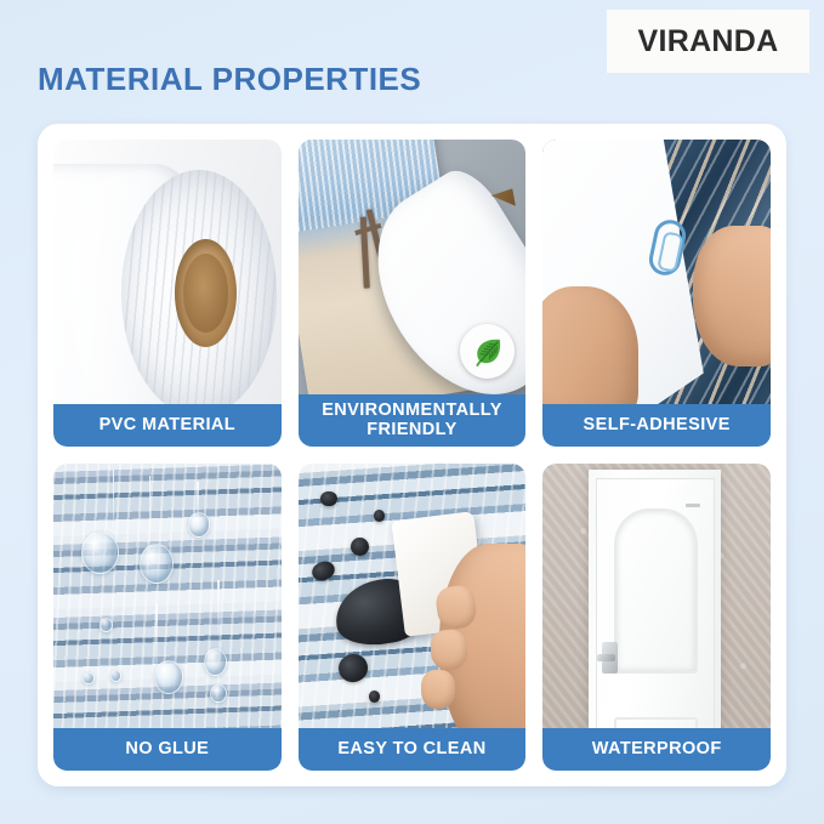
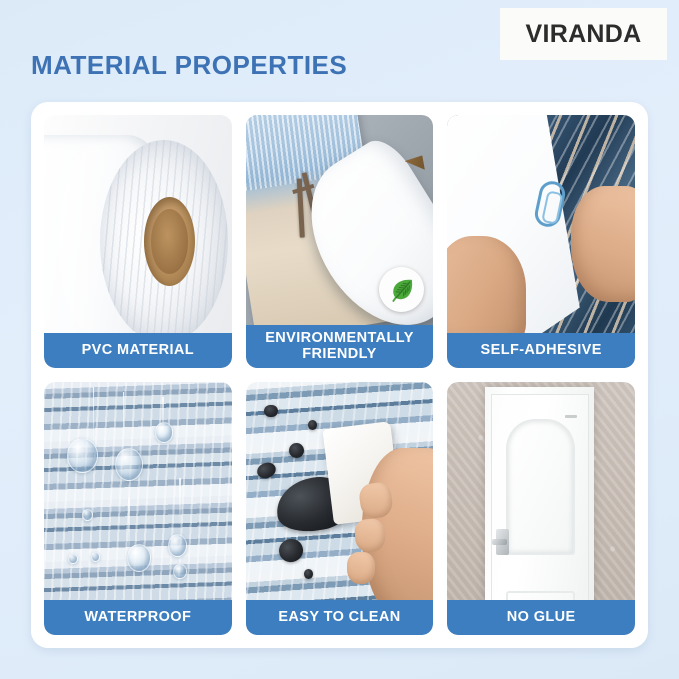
  MATERIAL PROPERTIES
  VIRANDA
  PVC MATERIAL
  ENVIRONMENTALLY
  FRIENDLY
  SELF-ADHESIVE
- NO GLUE
+ WATERPROOF
  EASY TO CLEAN
- WATERPROOF
+ NO GLUE
